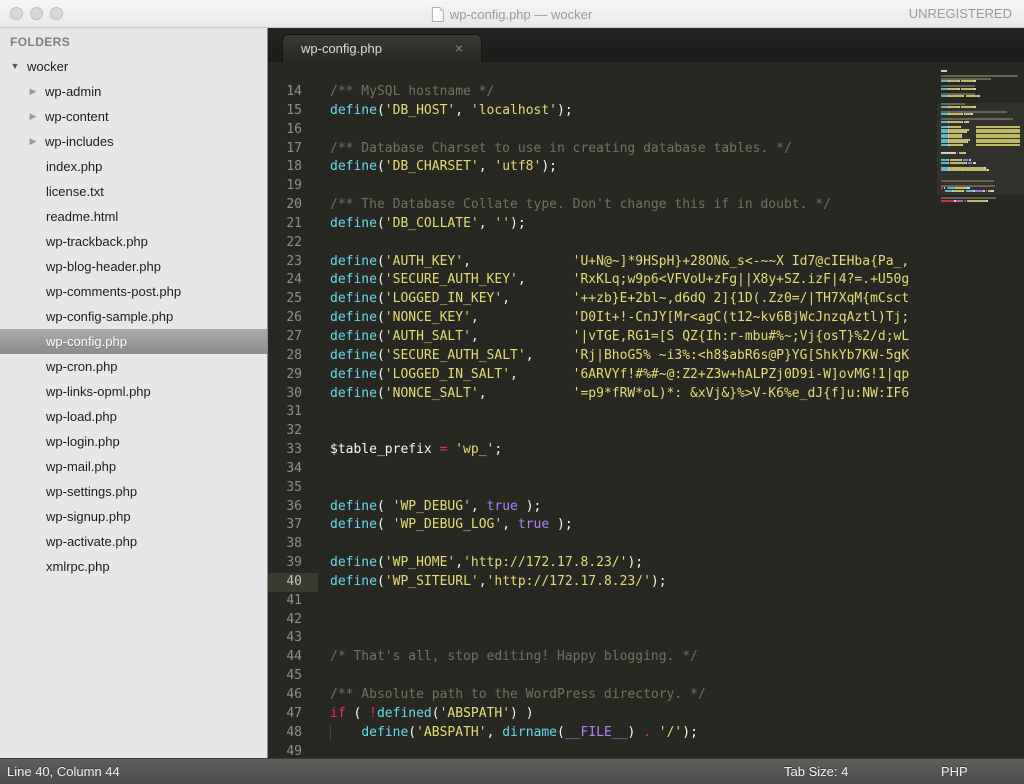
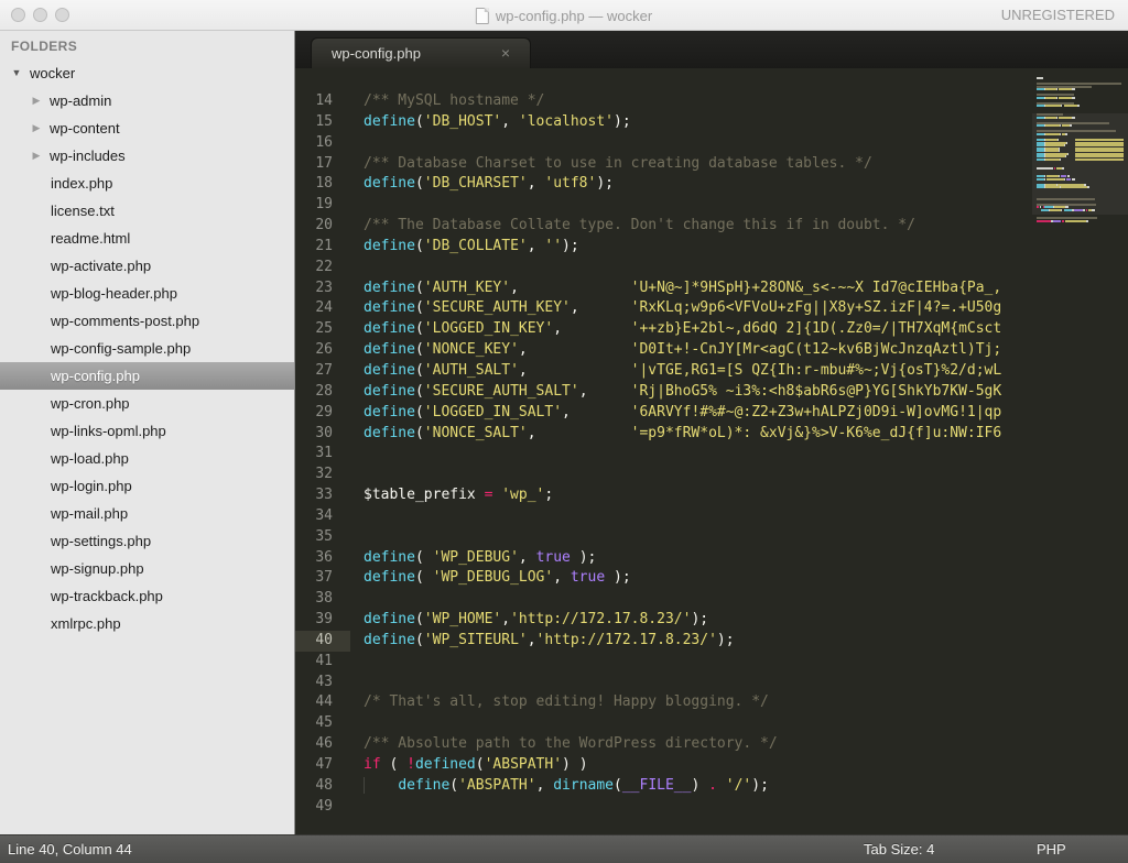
  wp-config.php — wocker
  UNREGISTERED
  FOLDERS
  ▼
  wocker
  ▶
  wp-admin
  ▶
  wp-content
  ▶
  wp-includes
  index.php
  license.txt
  readme.html
- wp-trackback.php
+ wp-activate.php
  wp-blog-header.php
  wp-comments-post.php
  wp-config-sample.php
  wp-config.php
  wp-cron.php
  wp-links-opml.php
  wp-load.php
  wp-login.php
  wp-mail.php
  wp-settings.php
  wp-signup.php
- wp-activate.php
+ wp-trackback.php
  xmlrpc.php
  wp-config.php
  ×
  14
  /** MySQL hostname */
  15
  define('DB_HOST', 'localhost');
  16
  17
  /** Database Charset to use in creating database tables. */
  18
  define('DB_CHARSET', 'utf8');
  19
  20
  /** The Database Collate type. Don't change this if in doubt. */
  21
  define('DB_COLLATE', '');
  22
  23
  define('AUTH_KEY', 'U+N@~]*9HSpH}+28ON&_s<-~~X Id7@cIEHba{Pa_,
  24
  define('SECURE_AUTH_KEY', 'RxKLq;w9p6<VFVoU+zFg||X8y+SZ.izF|4?=.+U50g
  25
  define('LOGGED_IN_KEY', '++zb}E+2bl~,d6dQ 2]{1D(.Zz0=/|TH7XqM{mCsct
  26
  define('NONCE_KEY', 'D0It+!-CnJY[Mr<agC(t12~kv6BjWcJnzqAztl)Tj;
  27
  define('AUTH_SALT', '|vTGE,RG1=[S QZ{Ih:r-mbu#%~;Vj{osT}%2/d;wL
  28
  define('SECURE_AUTH_SALT', 'Rj|BhoG5% ~i3%:<h8$abR6s@P}YG[ShkYb7KW-5gK
  29
  define('LOGGED_IN_SALT', '6ARVYf!#%#~@:Z2+Z3w+hALPZj0D9i-W]ovMG!1|qp
  30
  define('NONCE_SALT', '=p9*fRW*oL)*: &xVj&}%>V-K6%e_dJ{f]u:NW:IF6
  31
  32
  33
  $table_prefix = 'wp_';
  34
  35
  36
  define( 'WP_DEBUG', true );
  37
  define( 'WP_DEBUG_LOG', true );
  38
  39
  define('WP_HOME','http://172.17.8.23/');
  40
  define('WP_SITEURL','http://172.17.8.23/');
  41
- 42
  43
  44
  /* That's all, stop editing! Happy blogging. */
  45
  46
  /** Absolute path to the WordPress directory. */
  47
  if ( !defined('ABSPATH') )
  48
  define('ABSPATH', dirname(__FILE__) . '/');
  49
  Line 40, Column 44
  Tab Size: 4
  PHP
